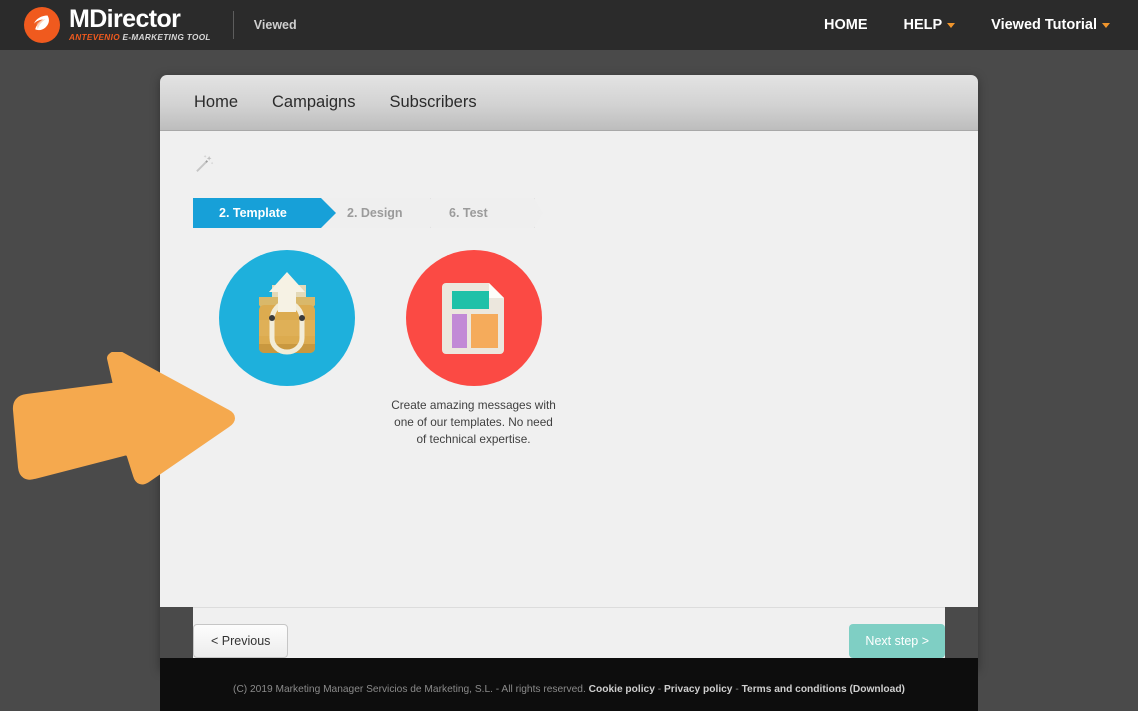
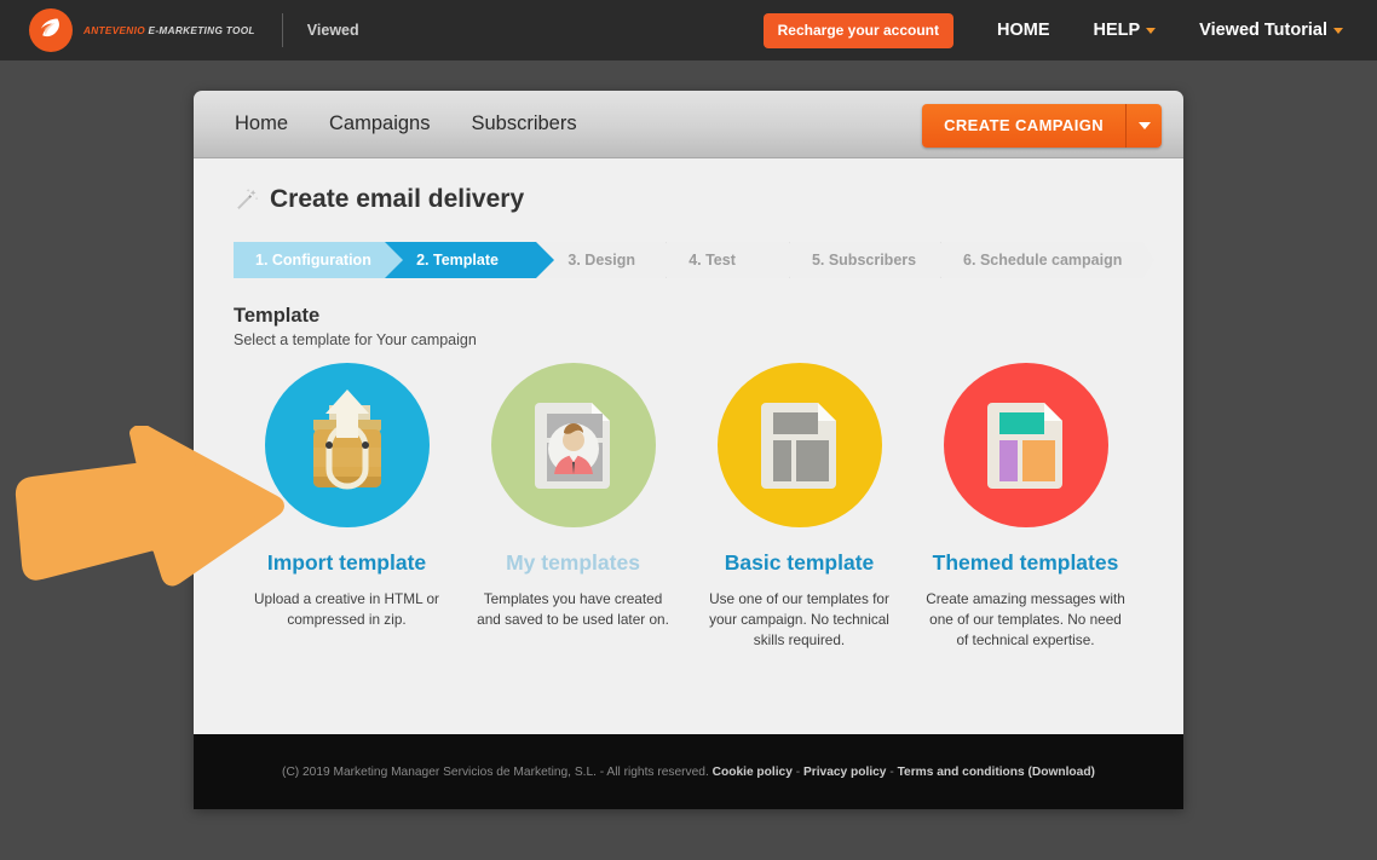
- MDirector
  ANTEVENIO E-MARKETING TOOL
  Viewed
+ Recharge your account
  HOME
  HELP
  Viewed Tutorial
  Home
  Campaigns
  Subscribers
+ CREATE CAMPAIGN
+ Create email delivery
+ 1. Configuration
  2. Template
- 2. Design
+ 3. Design
- 6. Test
+ 4. Test
+ 5. Subscribers
+ 6. Schedule campaign
+ Template
+ Select a template for Your campaign
+ Import template
+ Upload a creative in HTML or compressed in zip.
+ My templates
+ Templates you have created and saved to be used later on.
+ Basic template
+ Use one of our templates for your campaign. No technical skills required.
+ Themed templates
  Create amazing messages with one of our templates. No need of technical expertise.
- < Previous
- Next step >
  (C) 2019 Marketing Manager Servicios de Marketing, S.L. - All rights reserved. Cookie policy - Privacy policy - Terms and conditions (Download)
